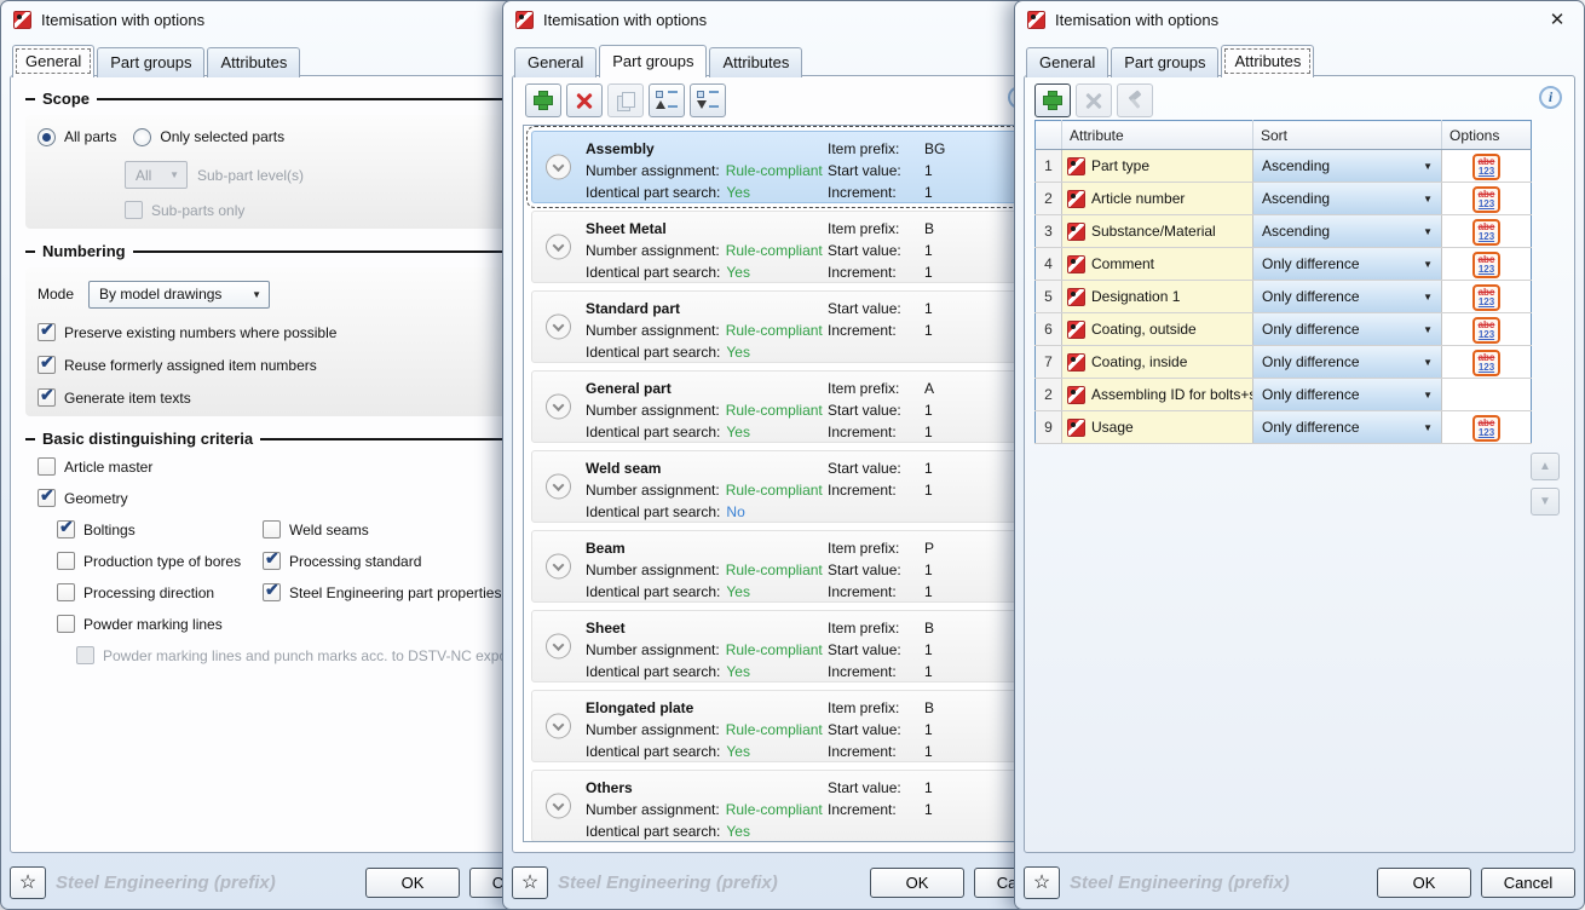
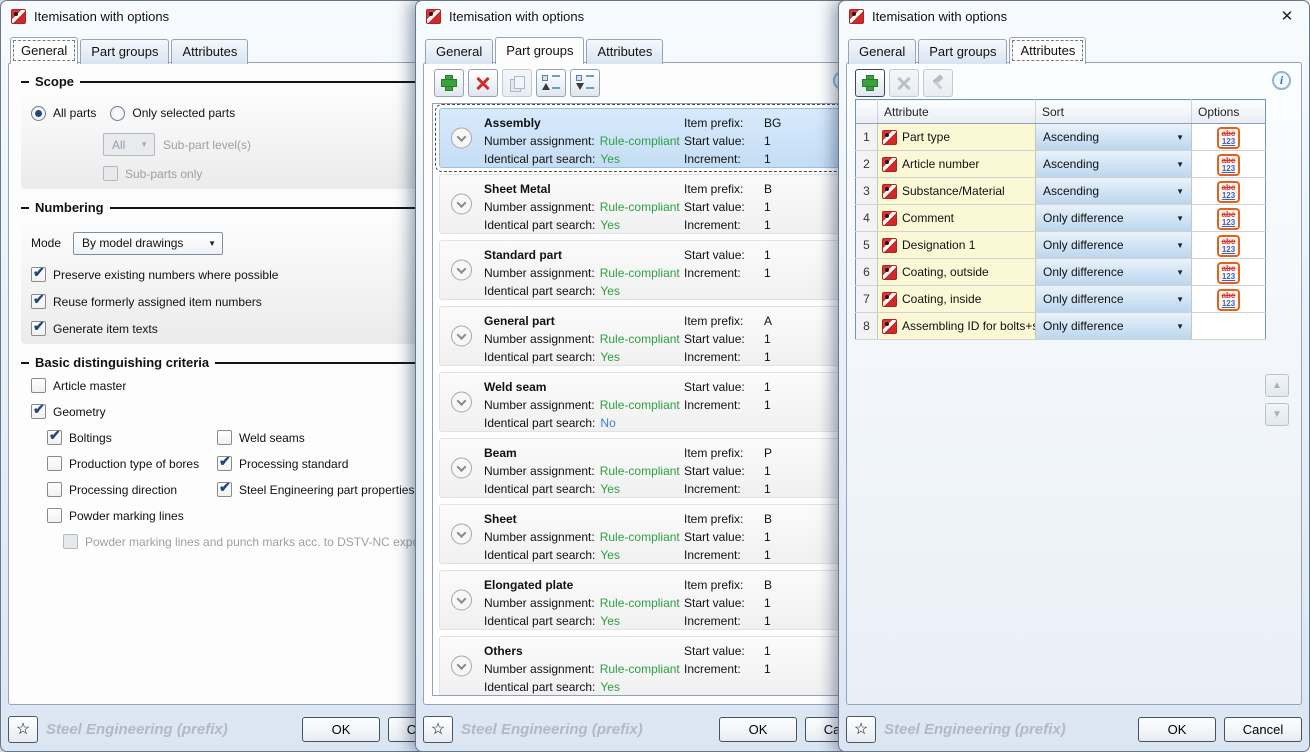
  Itemisation with options
  General
  Part groups
  Attributes
  Scope
  All parts
  Only selected parts
  All
  ▼
  Sub-part level(s)
  Sub-parts only
  Numbering
  Mode
  By model drawings
  ▼
  ✔
  Preserve existing numbers where possible
  ✔
  Reuse formerly assigned item numbers
  ✔
  Generate item texts
  Basic distinguishing criteria
  Article master
  ✔
  Geometry
  ✔
  Boltings
  Weld seams
  Production type of bores
  ✔
  Processing standard
  Processing direction
  ✔
  Steel Engineering part properties
  Powder marking lines
  Powder marking lines and punch marks acc. to DSTV-NC exp
  ☆
  Steel Engineering (prefix)
  OK
  Itemisation with options
  General
  Part groups
  Attributes
  Assembly
  Number assignment:
  Rule-compliant
  Identical part search:
  Yes
  Item prefix:
  BG
  Start value:
  1
  Increment:
  1
  Sheet Metal
  Number assignment:
  Rule-compliant
  Identical part search:
  Yes
  Item prefix:
  B
  Start value:
  1
  Increment:
  1
  Standard part
  Number assignment:
  Rule-compliant
  Identical part search:
  Yes
  Start value:
  1
  Increment:
  1
  General part
  Number assignment:
  Rule-compliant
  Identical part search:
  Yes
  Item prefix:
  A
  Start value:
  1
  Increment:
  1
  Weld seam
  Number assignment:
  Rule-compliant
  Identical part search:
  No
  Start value:
  1
  Increment:
  1
  Beam
  Number assignment:
  Rule-compliant
  Identical part search:
  Yes
  Item prefix:
  P
  Start value:
  1
  Increment:
  1
  Sheet
  Number assignment:
  Rule-compliant
  Identical part search:
  Yes
  Item prefix:
  B
  Start value:
  1
  Increment:
  1
  Elongated plate
  Number assignment:
  Rule-compliant
  Identical part search:
  Yes
  Item prefix:
  B
  Start value:
  1
  Increment:
  1
  Others
  Number assignment:
  Rule-compliant
  Identical part search:
  Yes
  Start value:
  1
  Increment:
  1
  ☆
  Steel Engineering (prefix)
  OK
  Itemisation with options
  ✕
  General
  Part groups
  Attributes
  i
  	Attribute	Sort	Options
  1	Part type	Ascending ▼	abc123
  2	Article number	Ascending ▼	abc123
  3	Substance/Material	Ascending ▼	abc123
  4	Comment	Only difference ▼	abc123
  5	Designation 1	Only difference ▼	abc123
  6	Coating, outside	Only difference ▼	abc123
  7	Coating, inside	Only difference ▼	abc123
- 2	Assembling ID for bolts+	Only difference ▼
+ 8	Assembling ID for bolts+	Only difference ▼
- 9	Usage	Only difference ▼	abc123
  ▲
  ▼
  ☆
  Steel Engineering (prefix)
  OK
  Cancel
